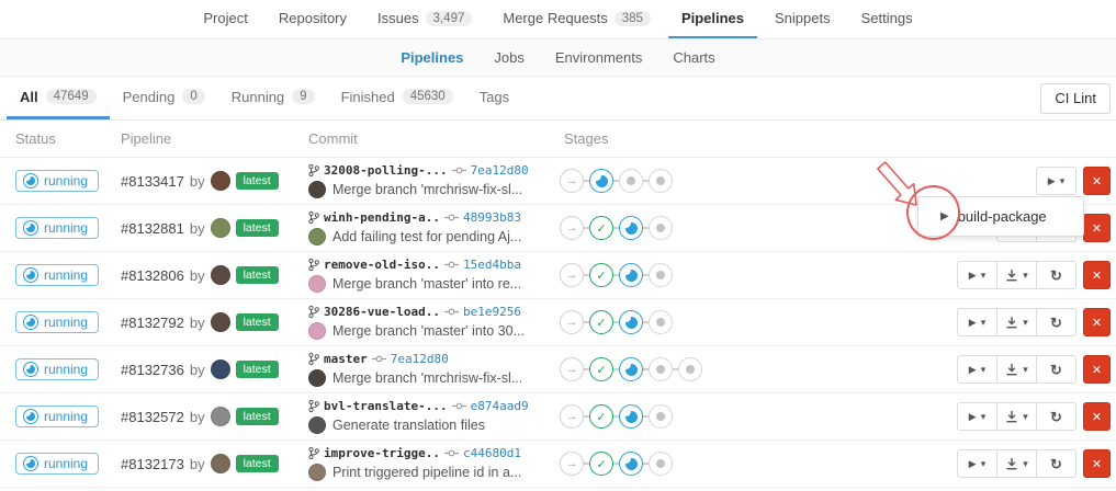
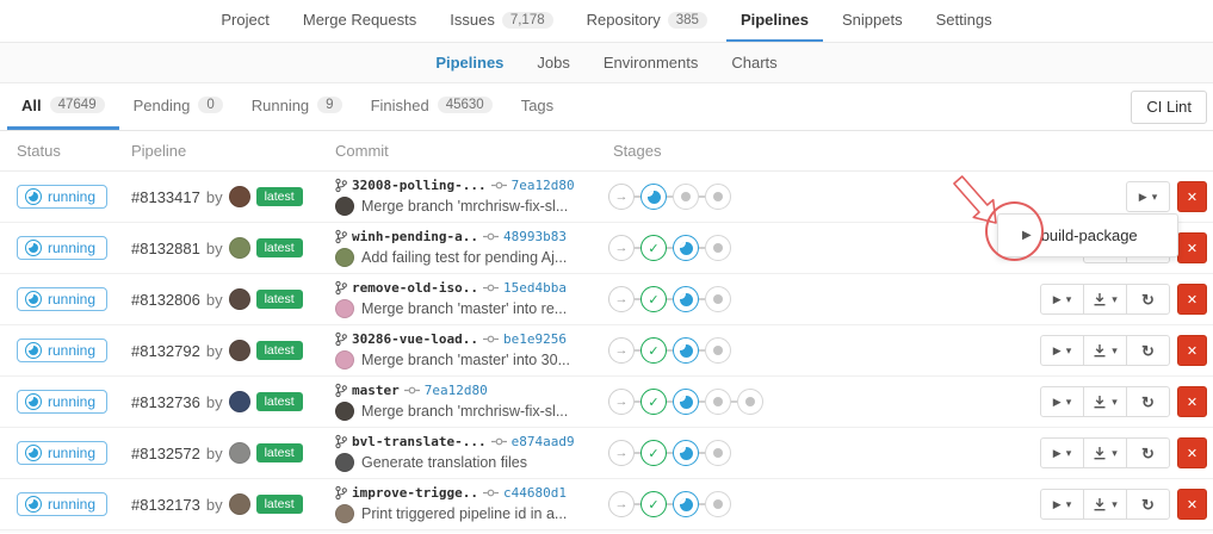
  Project
- Repository
+ Merge Requests
  Issues
- 3,497
+ 7,178
- Merge Requests
+ Repository
  385
  Pipelines
  Snippets
  Settings
  Pipelines
  Jobs
  Environments
  Charts
  All
  47649
  Pending
  0
  Running
  9
  Finished
  45630
  Tags
  CI Lint
  Status
  Pipeline
  Commit
  Stages
  running
  #8133417
  by
  latest
  32008-polling-...
  7ea12d80
  Merge branch 'mrchrisw-fix-sl...
  →
  ▶
  ▾
  ✕
  running
  #8132881
  by
  latest
  winh-pending-a..
  48993b83
  Add failing test for pending Aj...
  →
  ✓
  ✕
  running
  #8132806
  by
  latest
  remove-old-iso..
  15ed4bba
  Merge branch 'master' into re...
  →
  ✓
  ▶
  ▾
  ▾
  ↻
  ✕
  running
  #8132792
  by
  latest
  30286-vue-load..
  be1e9256
  Merge branch 'master' into 30...
  →
  ✓
  ▶
  ▾
  ▾
  ↻
  ✕
  running
  #8132736
  by
  latest
  master
  7ea12d80
  Merge branch 'mrchrisw-fix-sl...
  →
  ✓
  ▶
  ▾
  ▾
  ↻
  ✕
  running
  #8132572
  by
  latest
  bvl-translate-...
  e874aad9
  Generate translation files
  →
  ✓
  ▶
  ▾
  ▾
  ↻
  ✕
  running
  #8132173
  by
  latest
  improve-trigge..
  c44680d1
  Print triggered pipeline id in a...
  →
  ✓
  ▶
  ▾
  ▾
  ↻
  ✕
  ▶
  build-package
